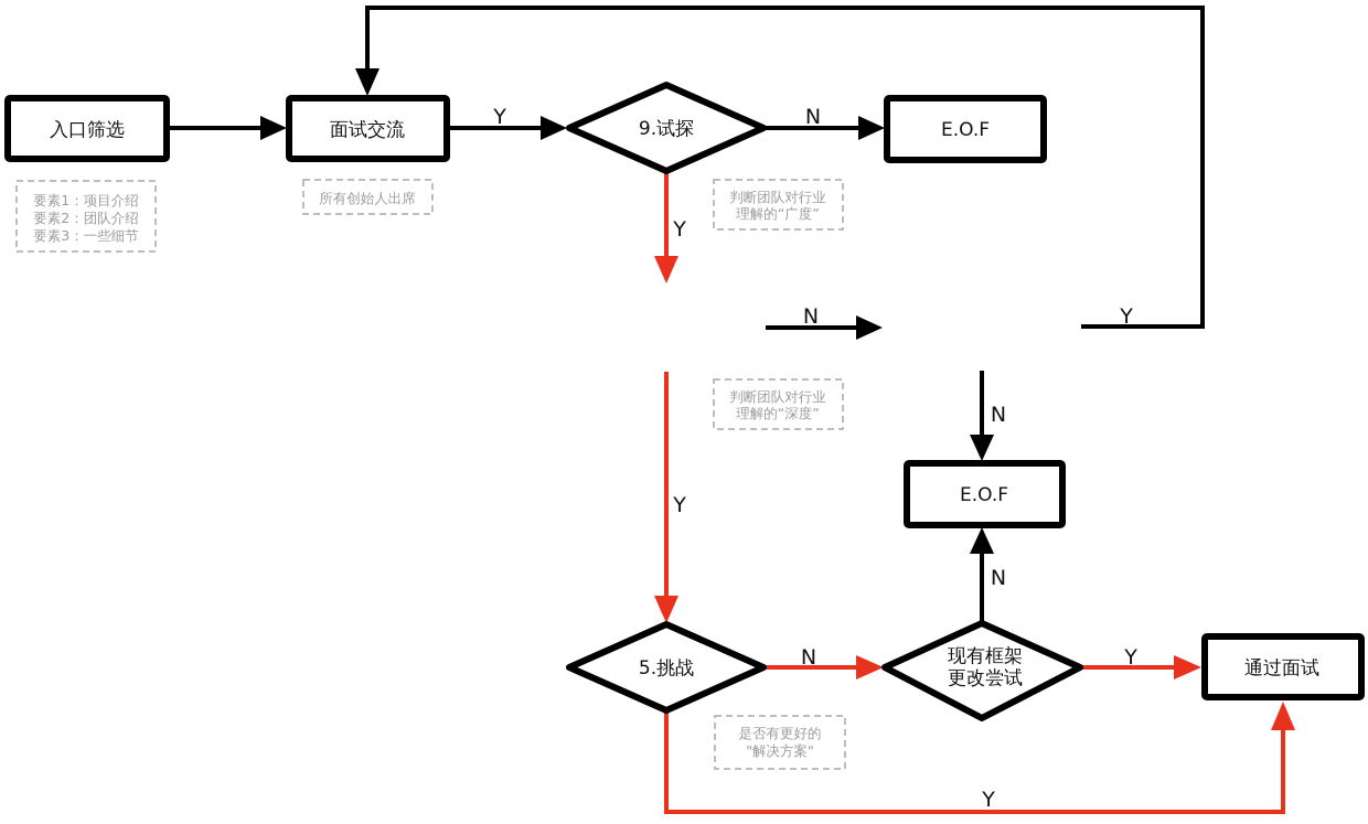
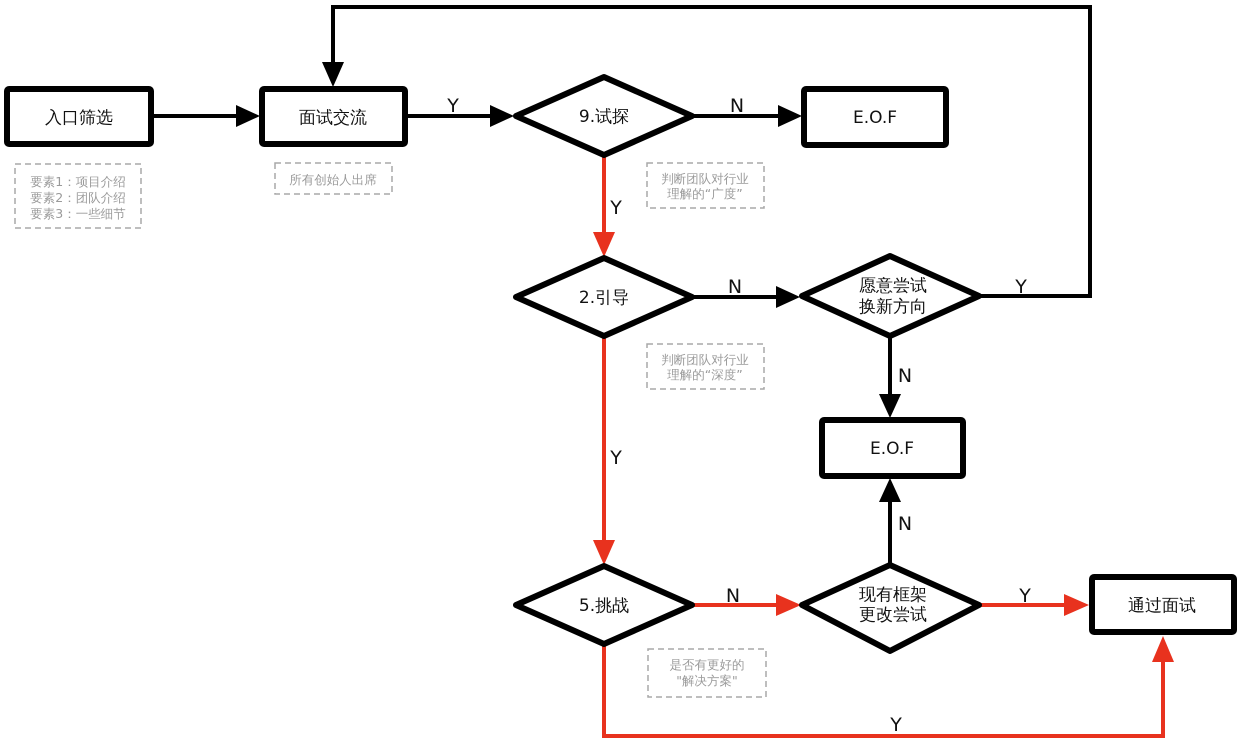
  Y
  N
  N
  Y
  N
  N
  Y
  Y
  N
  Y
  Y
  入口筛选
  面试交流
  9.试探
  E.O.F
+ 2.引导
+ 愿意尝试
+ 换新方向
  E.O.F
  5.挑战
  现有框架
  更改尝试
  通过面试
  要素1：项目介绍
  要素2：团队介绍
  要素3：一些细节
  所有创始人出席
  判断团队对行业
  理解的“广度”
  判断团队对行业
  理解的“深度”
  是否有更好的
  "解决方案"
